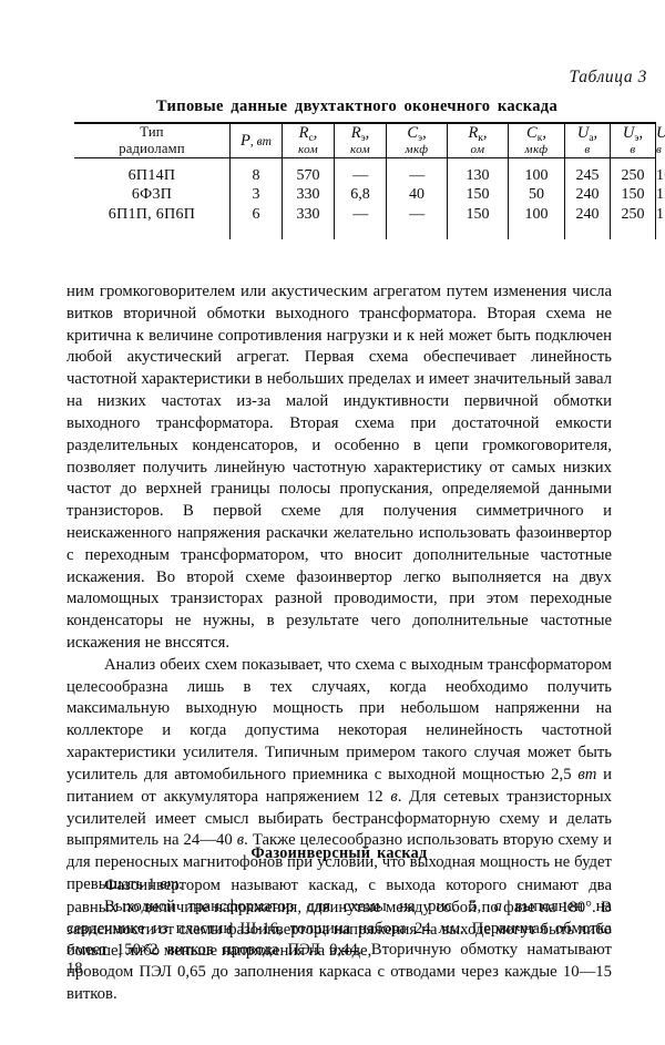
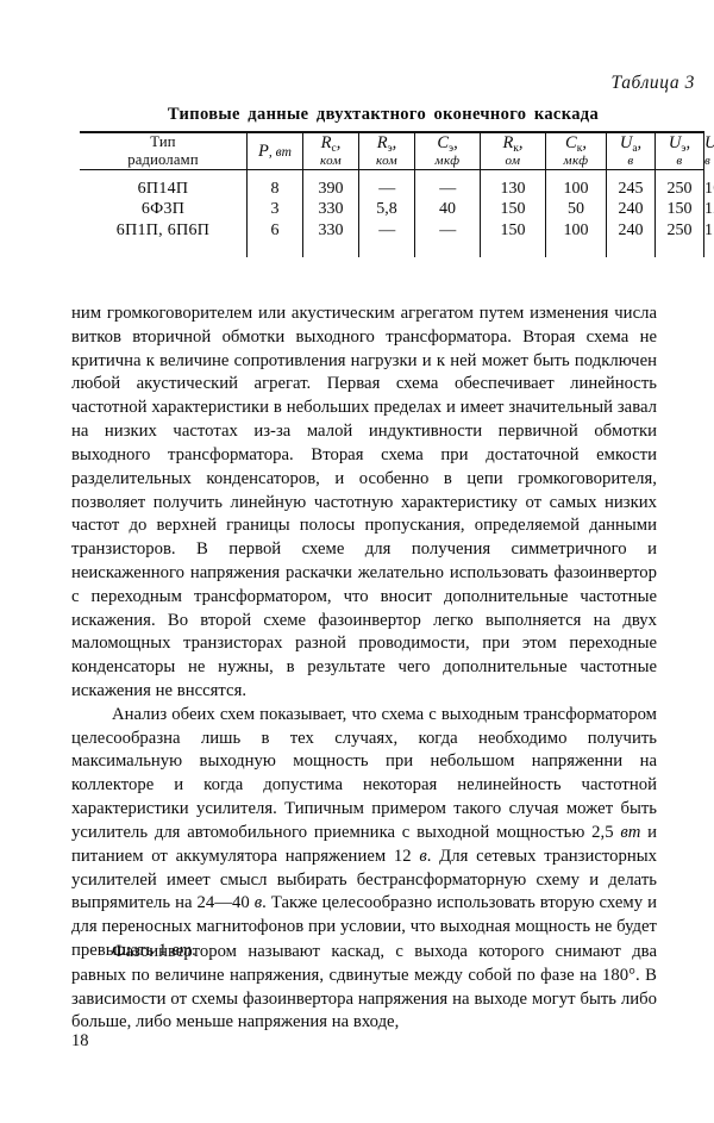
  Таблица 3
  Типовые данные двухтактного оконечного каскада
  Тип радиоламп	P, вт	Rс, ком	Rэ, ком	Cэ, мкф	Rк, ом	Cк, мкф	Uа, в	Uэ, в	U в
- 6П14П	8	570	—	—	130	100	245	250	1
+ 6П14П	8	390	—	—	130	100	245	250	1
- 6Ф3П	3	330	6,8	40	150	50	240	150	1
+ 6Ф3П	3	330	5,8	40	150	50	240	150	1
  6П1П, 6П6П	6	330	—	—	150	100	240	250	1
  ним громкоговорителем или акустическим агрегатом путем изменения числа витков вторичной обмотки выходного трансформатора. Вторая схема не критична к величине сопротивления нагрузки и к ней мо­жет быть подключен любой акустический агрегат. Первая схема обес­печивает линейность частотной характеристики в небольших преде­лах и имеет значительный завал на низких частотах из-за малой ин­дуктивности первичной обмотки выходного трансформатора. Вторая схема при достаточной емкости разделительных конденсаторов, и особенно в цепи громкоговорителя, позволяет получить линейную частотную характеристику от самых низких частот до верхней гра­ницы полосы пропускания, определяемой данными транзисторов. В первой схеме для получения симметричного и неискаженного на­пряжения раскачки желательно использовать фазоинвертор с пере­ходным трансформатором, что вносит дополнительные частотные искажения. Во второй схеме фазоинвертор легко выполняется на двух маломощных транзисторах разной проводимости, при этом пе­реходные конденсаторы не нужны, в результате чего дополнитель­ные частотные искажения не внссятся.
  Анализ обеих схем показывает, что схема с выходным трансфор­матором целесообразна лишь в тех случаях, когда необходимо полу­чить максимальную выходную мощность при небольшом напряженни на коллекторе и когда допустима некоторая нелинейность частотной характеристики усилителя. Типичным примером такого случая может быть усилитель для автомобильного приемника с выходной мощно­стью 2,5 вт и питанием от аккумулятора напряжением 12 в. Для сете­вых транзисторных усилителей имеет смысл выбирать бестрансфор­маторную схему и делать выпрямитель на 24—40 в. Также целесо­образно использовать вторую схему и для переносных магнитофо­нов при условии, что выходная мощность не будет превышать 1 вт.
- Выходной трансформатор для схемы на рис. 5, а выполнен на сердечнике из пластин Ш-16, толщина набора 24 мм. Первичная об­мотка имеет 150×2 витков провода ПЭЛ 0,44. Вторичную обмотку наматывают проводом ПЭЛ 0,65 до заполнения каркаса с отводами через каждые 10—15 витков.
- Фазоинверсный каскад
  Фазоинвертором называют каскад, с выхода которого снимают два равных по величине напряжения, сдвинутые между собой по фа­зе на 180°. В зависимости от схемы фазоинвертора напряжения на выходе могут быть либо больше, либо меньше напряжения на входе,
  18
